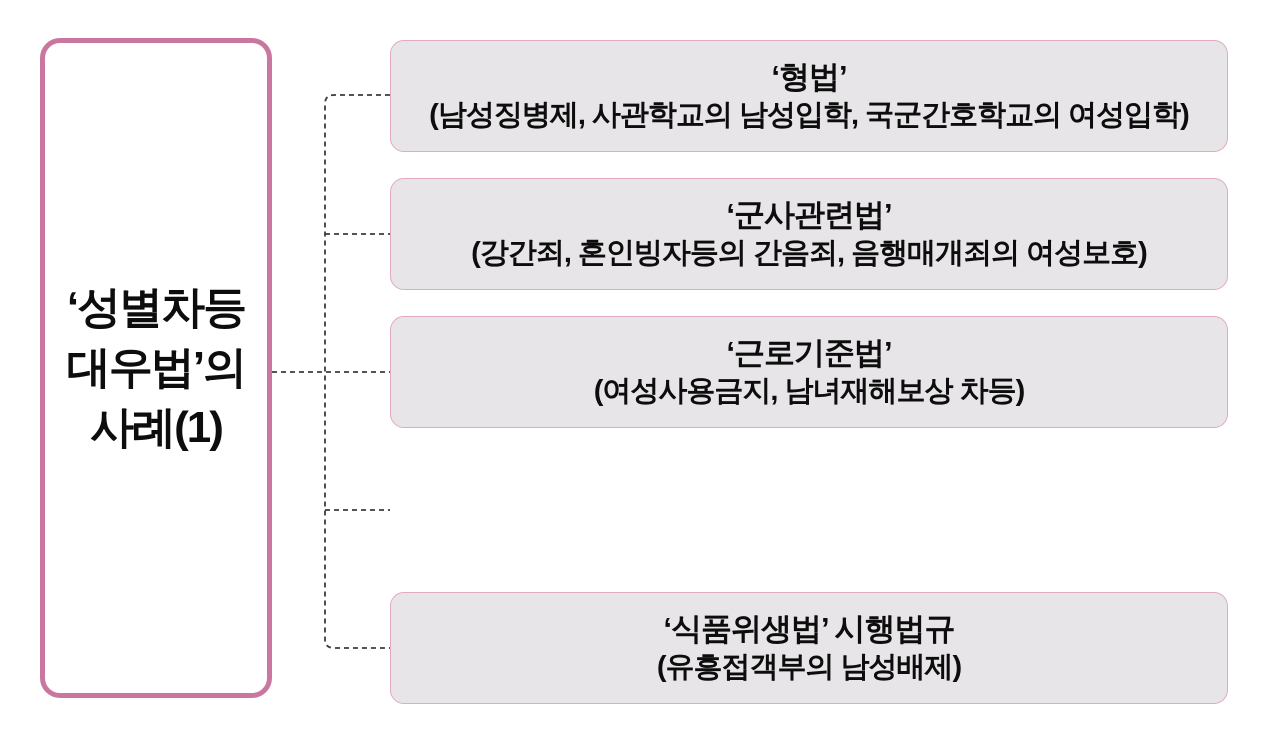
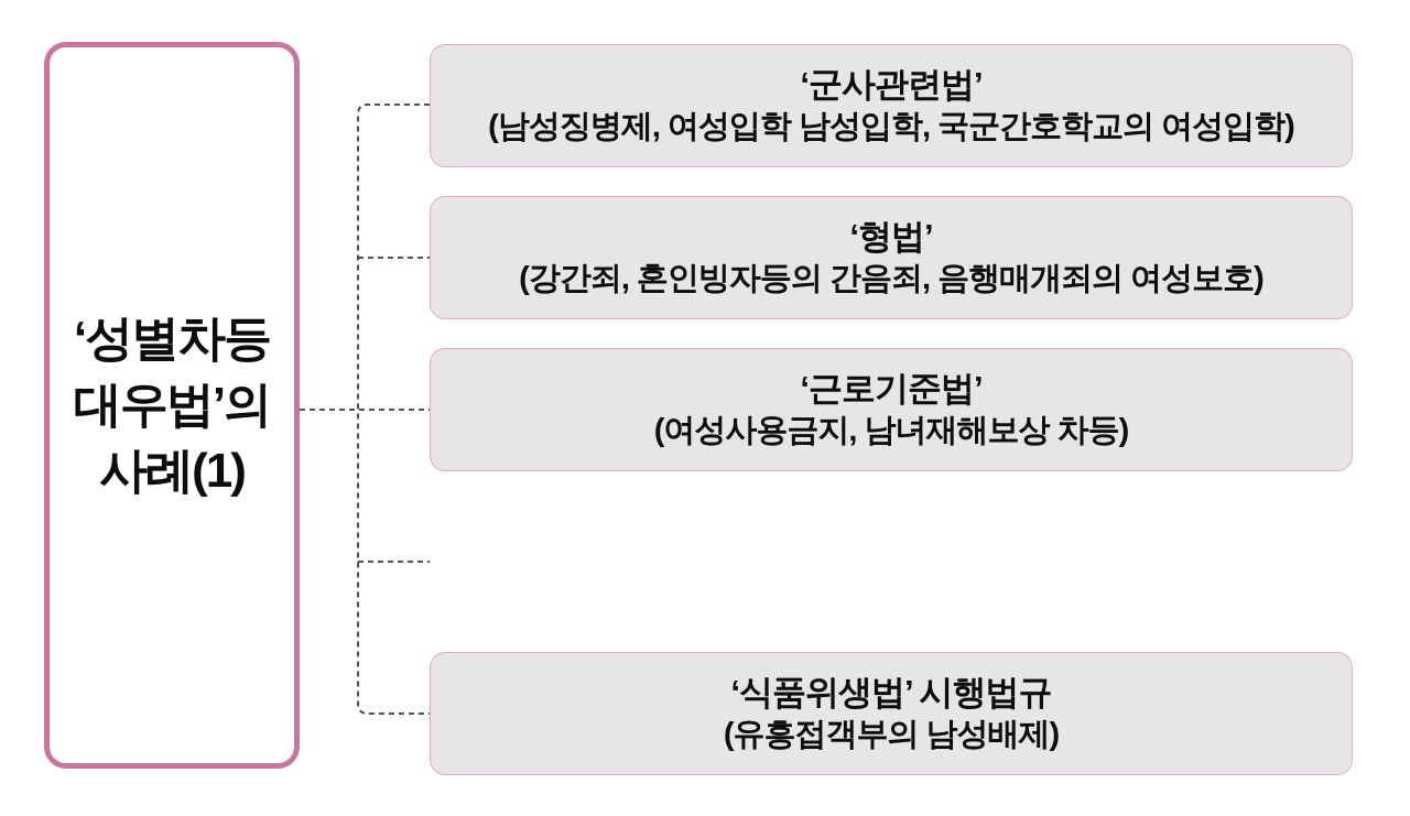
  ‘성별차등
  대우법’의
  사례(1)
- ‘형법’
+ ‘군사관련법’
- (남성징병제, 사관학교의 남성입학, 국군간호학교의 여성입학)
+ (남성징병제, 여성입학 남성입학, 국군간호학교의 여성입학)
- ‘군사관련법’
+ ‘형법’
  (강간죄, 혼인빙자등의 간음죄, 음행매개죄의 여성보호)
  ‘근로기준법’
  (여성사용금지, 남녀재해보상 차등)
  ‘식품위생법’ 시행법규
  (유흥접객부의 남성배제)
